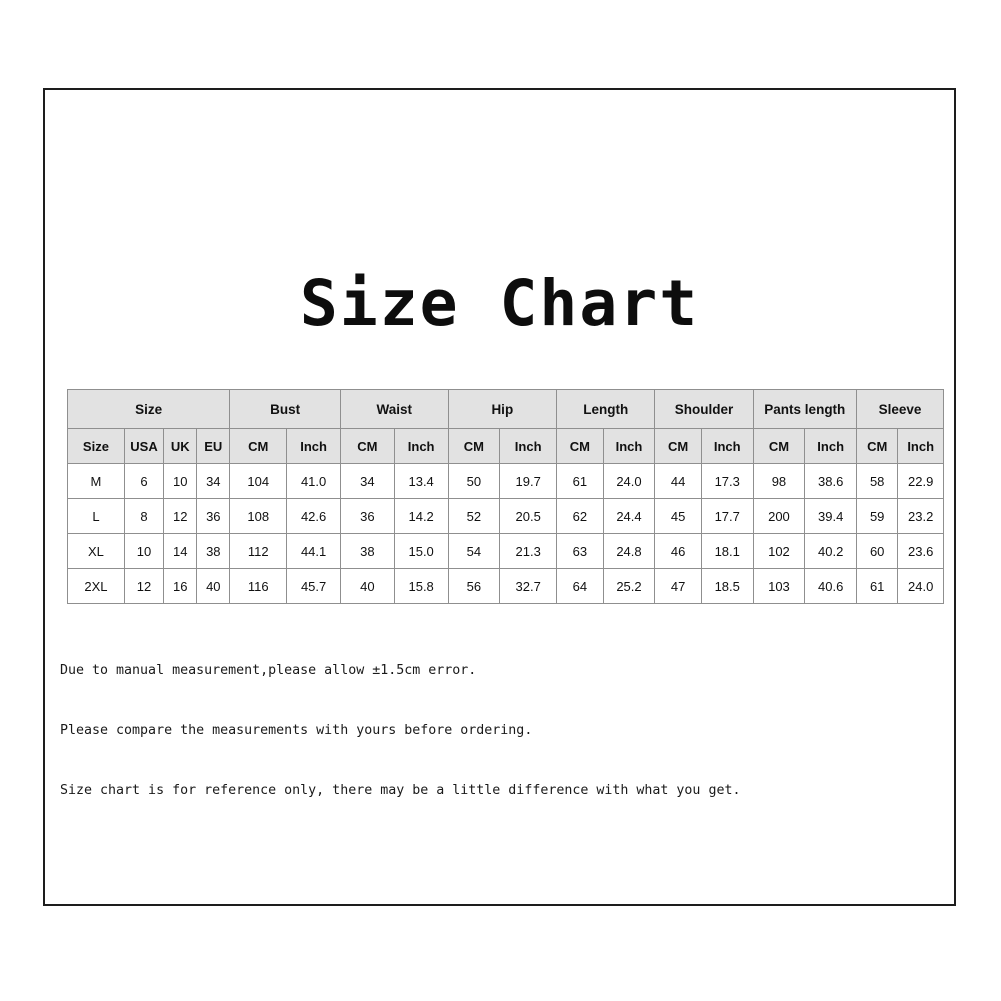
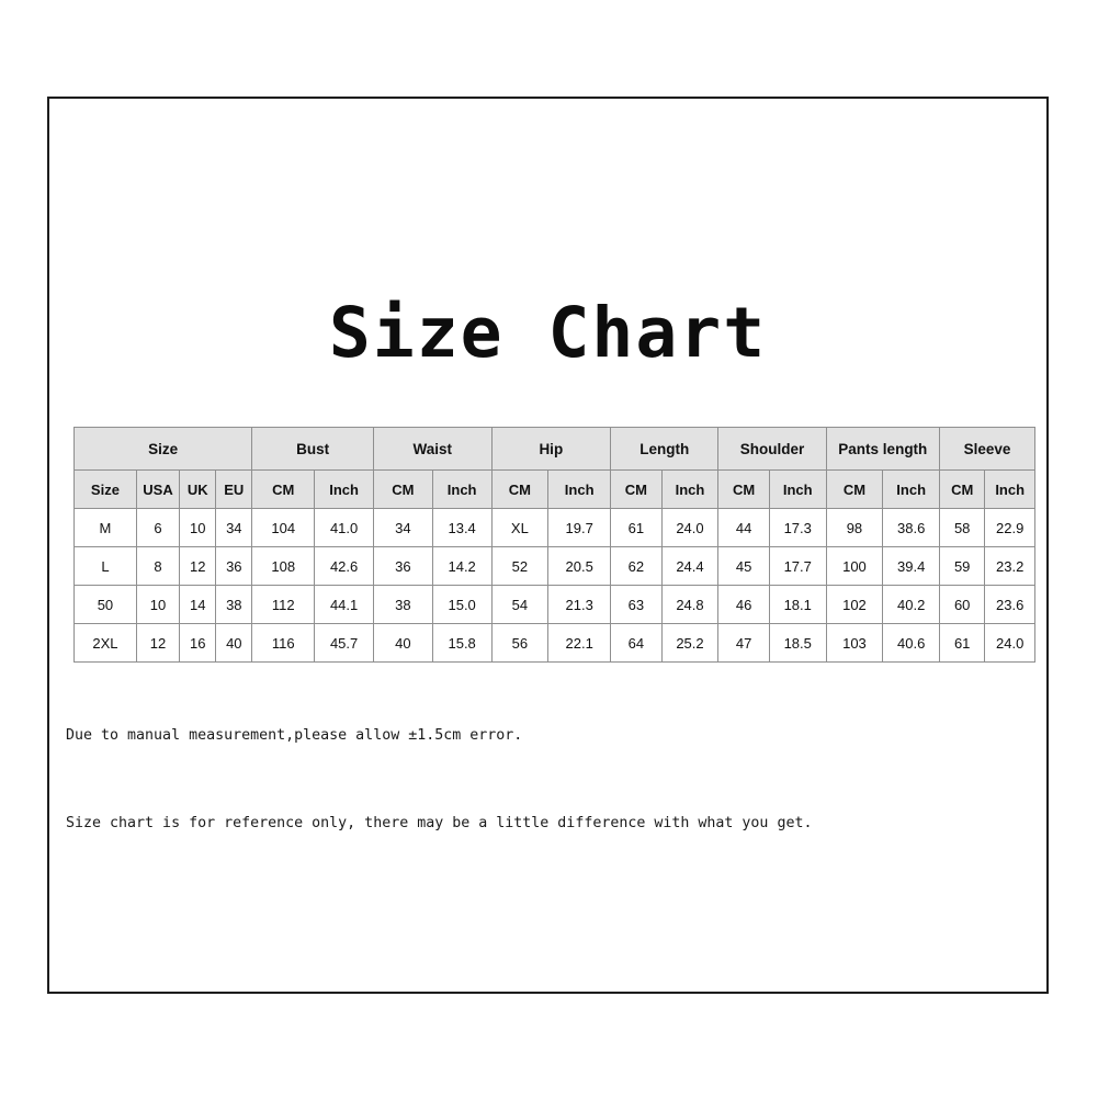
  Size Chart
  Size	Bust	Waist	Hip	Length	Shoulder	Pants length	Sleeve
  Size	USA	UK	EU	CM	Inch	CM	Inch	CM	Inch	CM	Inch	CM	Inch	CM	Inch	CM	Inch
- M	6	10	34	104	41.0	34	13.4	50	19.7	61	24.0	44	17.3	98	38.6	58	22.9
+ M	6	10	34	104	41.0	34	13.4	XL	19.7	61	24.0	44	17.3	98	38.6	58	22.9
- L	8	12	36	108	42.6	36	14.2	52	20.5	62	24.4	45	17.7	200	39.4	59	23.2
+ L	8	12	36	108	42.6	36	14.2	52	20.5	62	24.4	45	17.7	100	39.4	59	23.2
- XL	10	14	38	112	44.1	38	15.0	54	21.3	63	24.8	46	18.1	102	40.2	60	23.6
+ 50	10	14	38	112	44.1	38	15.0	54	21.3	63	24.8	46	18.1	102	40.2	60	23.6
- 2XL	12	16	40	116	45.7	40	15.8	56	32.7	64	25.2	47	18.5	103	40.6	61	24.0
+ 2XL	12	16	40	116	45.7	40	15.8	56	22.1	64	25.2	47	18.5	103	40.6	61	24.0
  Due to manual measurement,please allow ±1.5cm error.
- Please compare the measurements with yours before ordering.
  Size chart is for reference only, there may be a little difference with what you get.
